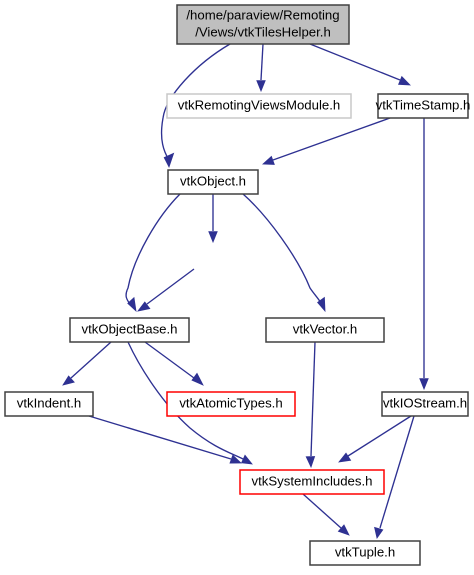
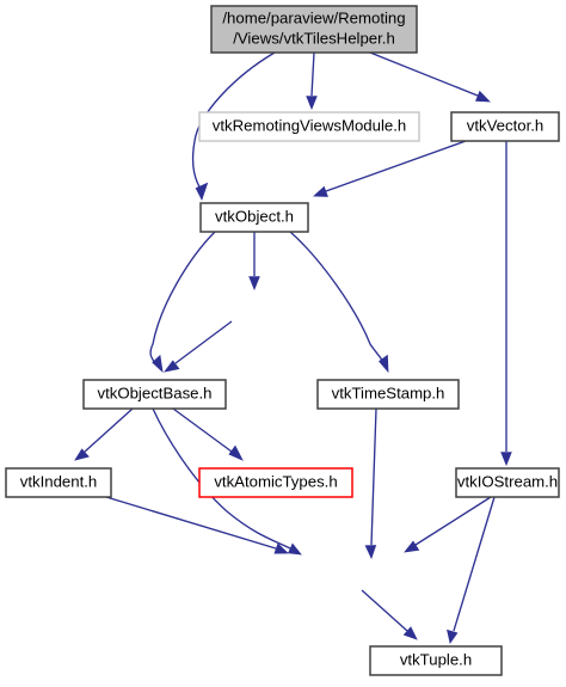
  /home/paraview/Remoting
  /Views/vtkTilesHelper.h
  vtkRemotingViewsModule.h
- vtkTimeStamp.h
+ vtkVector.h
  vtkObject.h
  vtkObjectBase.h
- vtkVector.h
+ vtkTimeStamp.h
  vtkIndent.h
  vtkAtomicTypes.h
  vtkIOStream.h
- vtkSystemIncludes.h
  vtkTuple.h
